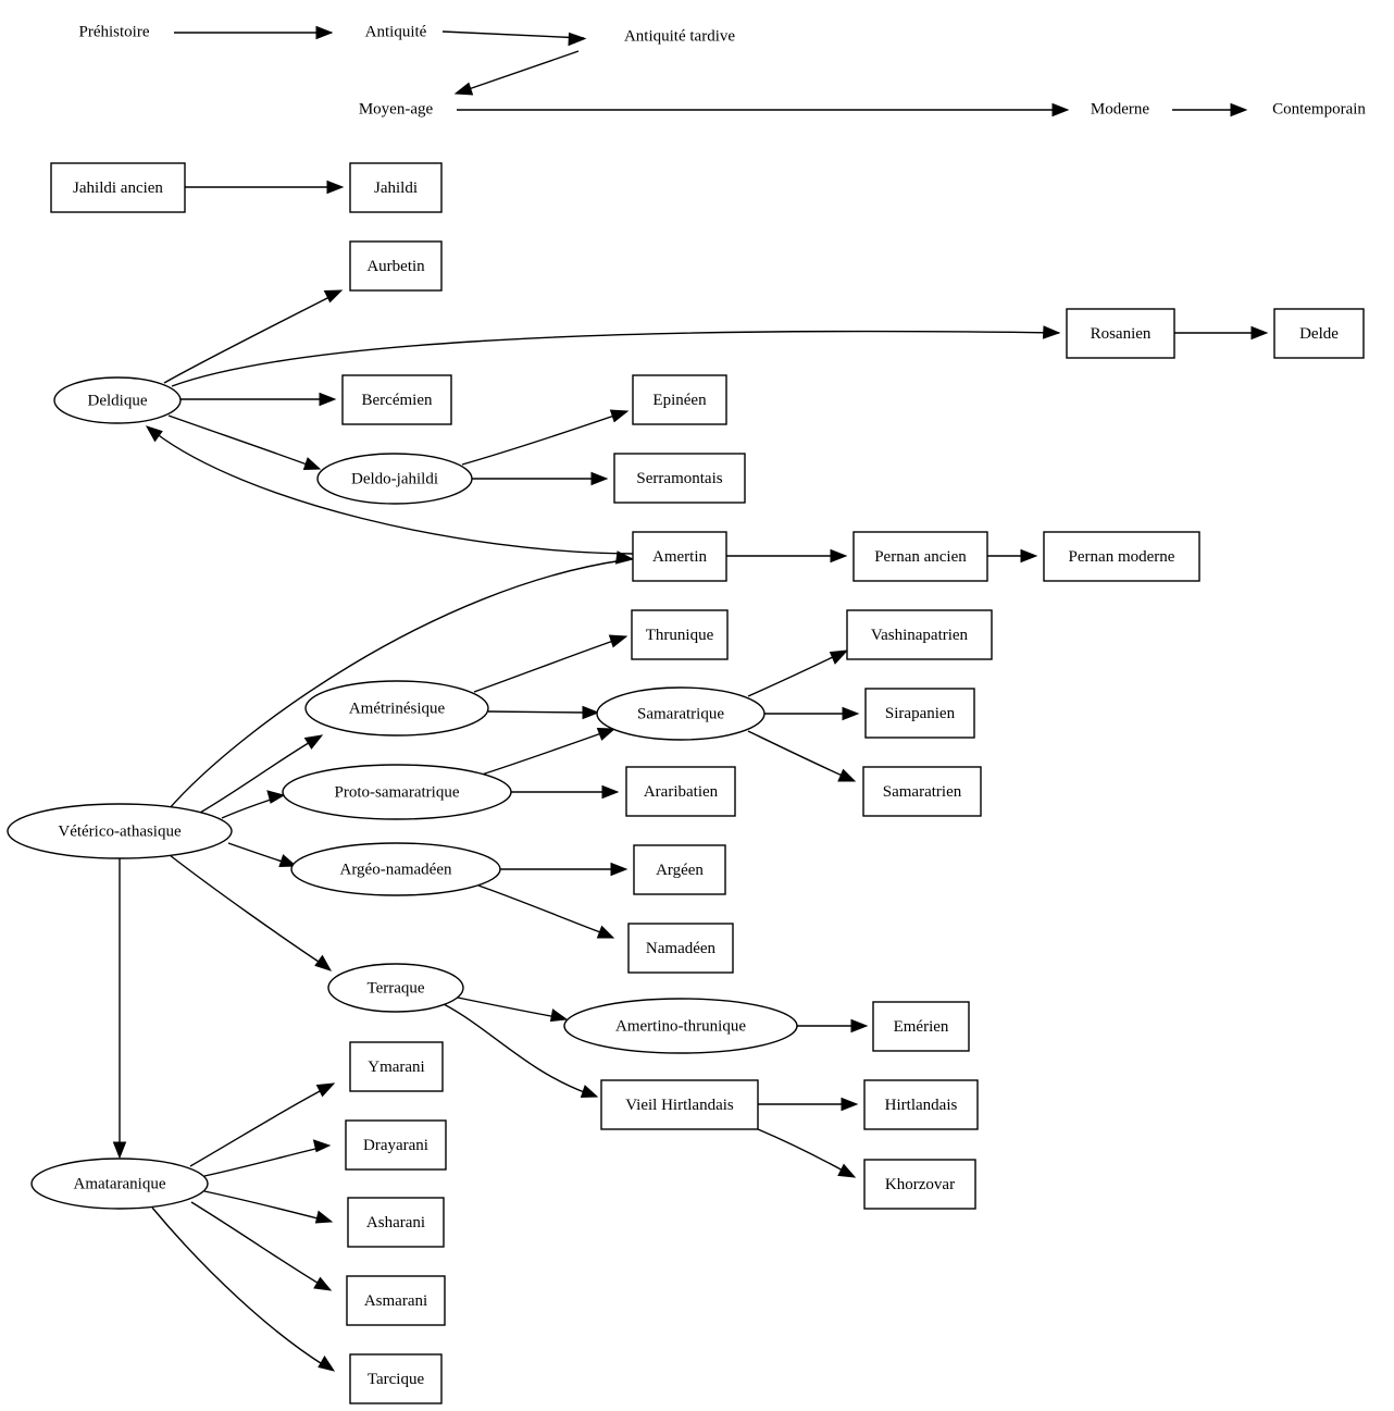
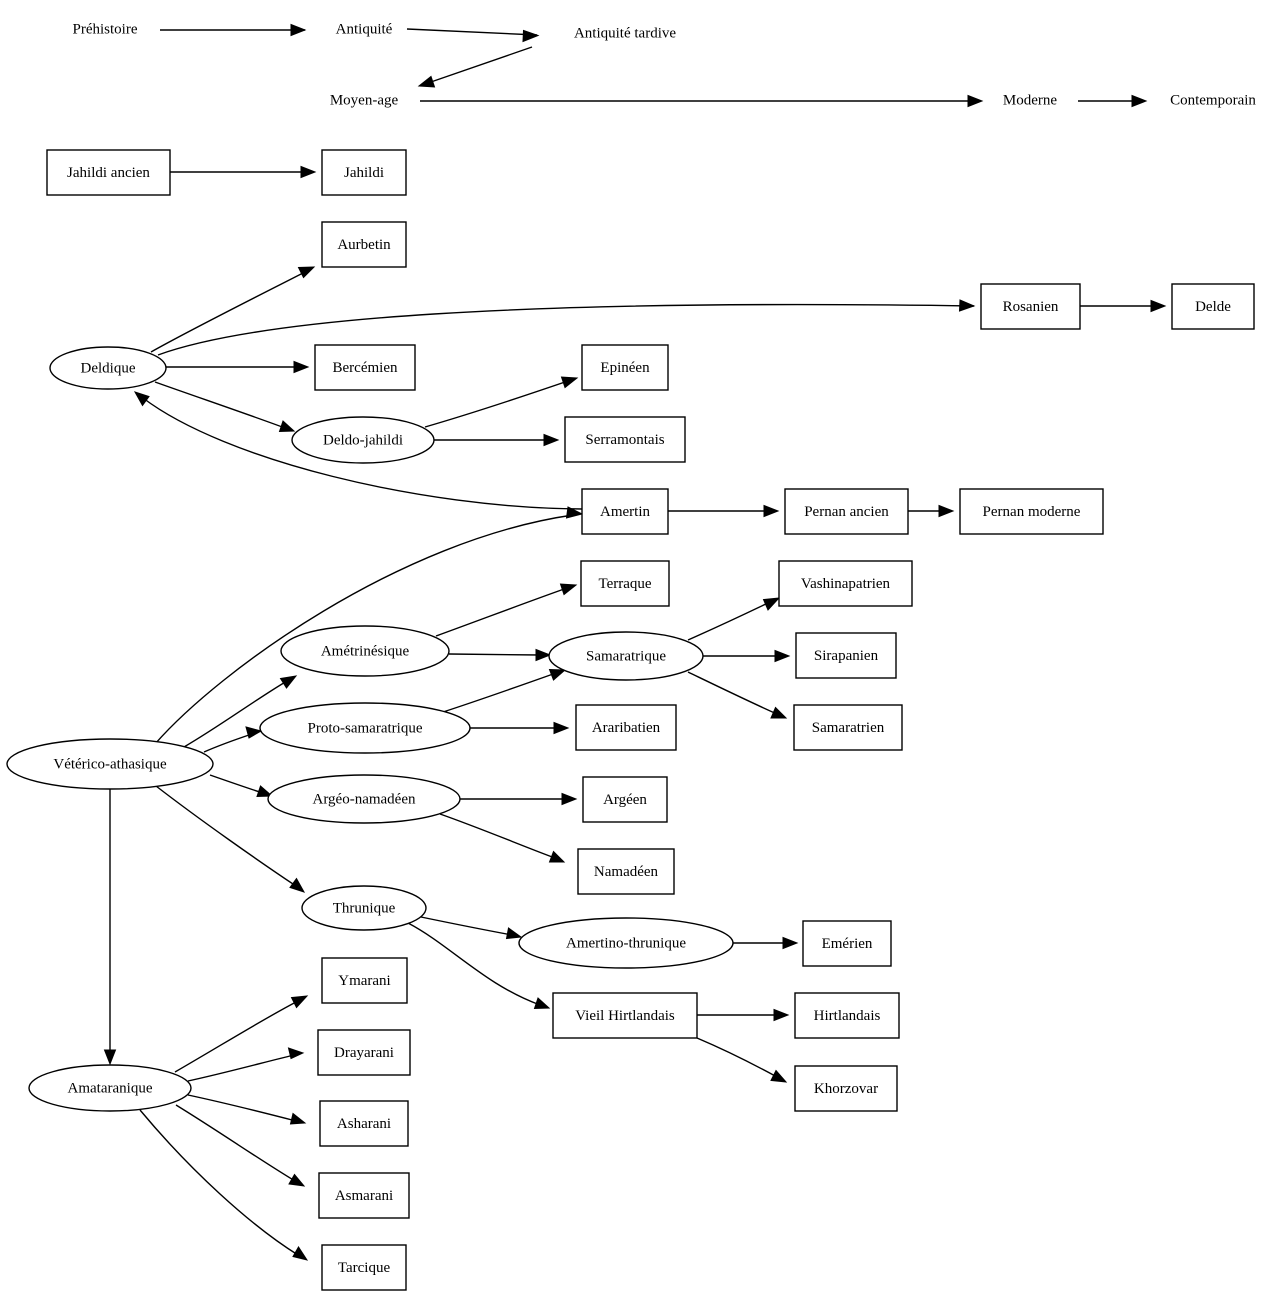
  Jahildi ancien
  Jahildi
  Aurbetin
  Rosanien
  Delde
  Deldique
  Bercémien
  Epinéen
  Deldo-jahildi
  Serramontais
  Amertin
  Pernan ancien
  Pernan moderne
- Thrunique
+ Terraque
  Vashinapatrien
  Amétrinésique
  Samaratrique
  Sirapanien
  Proto-samaratrique
  Araribatien
  Samaratrien
  Vétérico-athasique
  Argéo-namadéen
  Argéen
  Namadéen
- Terraque
+ Thrunique
  Amertino-thrunique
  Emérien
  Ymarani
  Vieil Hirtlandais
  Hirtlandais
  Drayarani
  Khorzovar
  Amataranique
  Asharani
  Asmarani
  Tarcique
  Préhistoire
  Antiquité
  Antiquité tardive
  Moyen-age
  Moderne
  Contemporain
